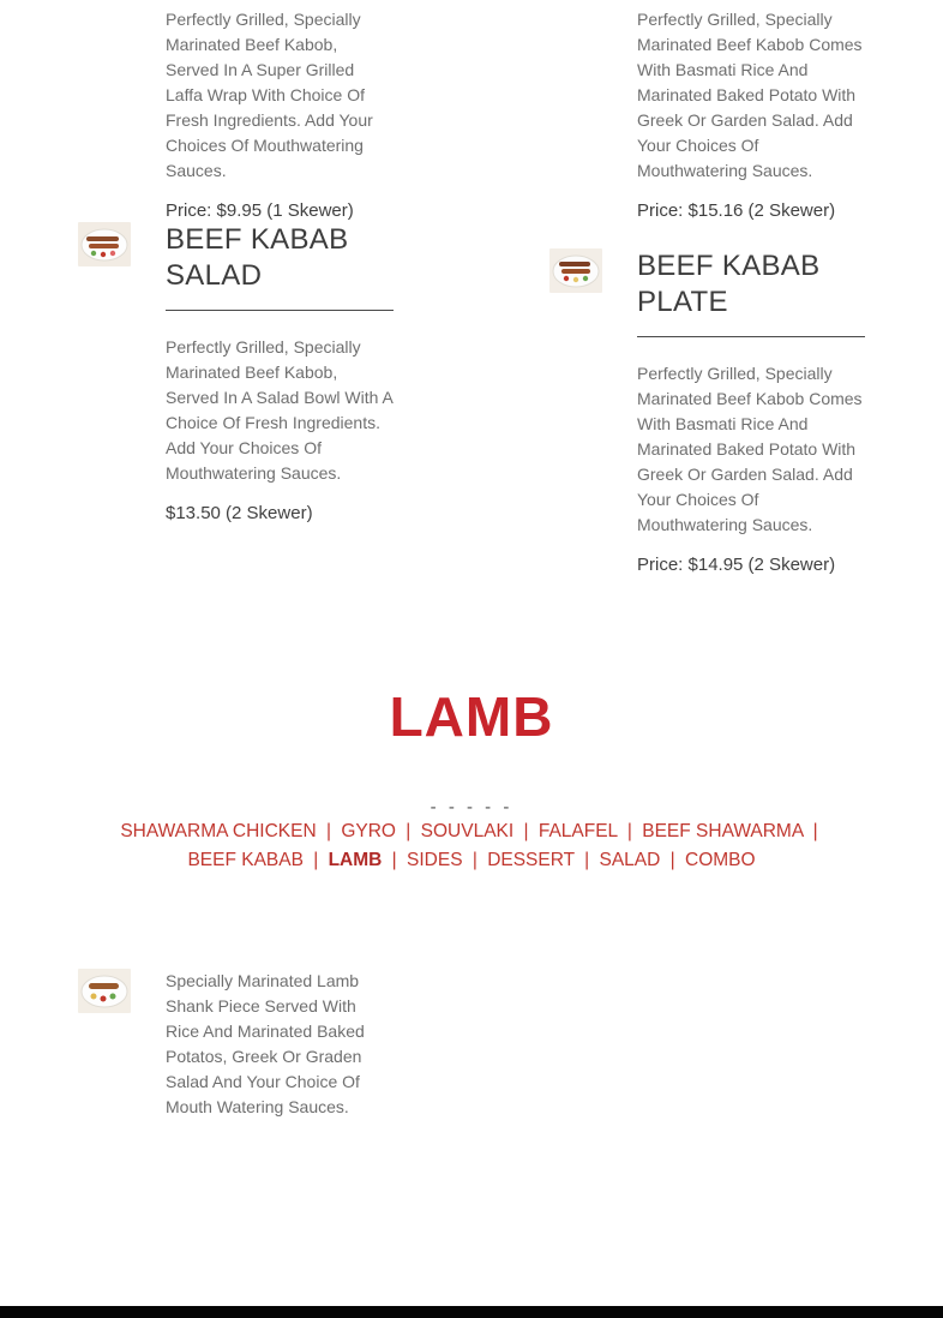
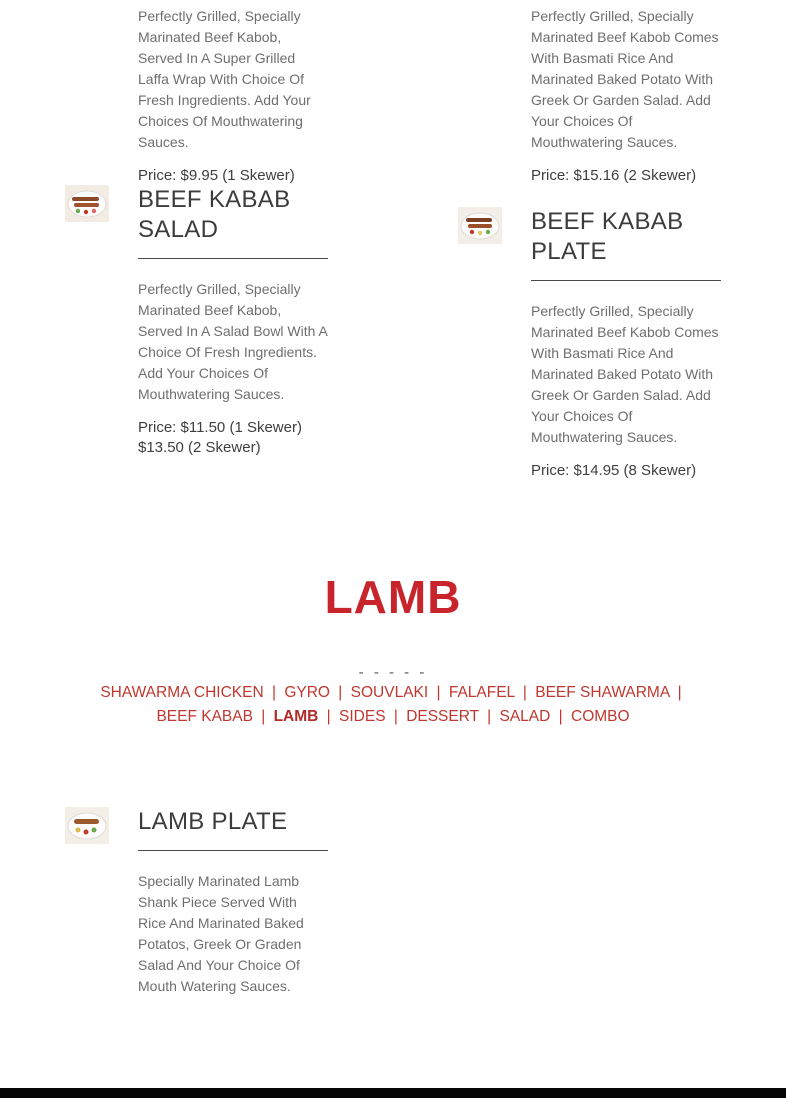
  Perfectly Grilled, Specially Marinated Beef Kabob, Served In A Super Grilled Laffa Wrap With Choice Of Fresh Ingredients. Add Your Choices Of Mouthwatering Sauces.
  Price: $9.95 (1 Skewer)
  Perfectly Grilled, Specially Marinated Beef Kabob Comes With Basmati Rice And Marinated Baked Potato With Greek Or Garden Salad. Add Your Choices Of Mouthwatering Sauces.
  Price: $15.16 (2 Skewer)
  BEEF KABAB SALAD
  Perfectly Grilled, Specially Marinated Beef Kabob, Served In A Salad Bowl With A Choice Of Fresh Ingredients. Add Your Choices Of Mouthwatering Sauces.
+ Price: $11.50 (1 Skewer)
  $13.50 (2 Skewer)
  BEEF KABAB PLATE
  Perfectly Grilled, Specially Marinated Beef Kabob Comes With Basmati Rice And Marinated Baked Potato With Greek Or Garden Salad. Add Your Choices Of Mouthwatering Sauces.
- Price: $14.95 (2 Skewer)
+ Price: $14.95 (8 Skewer)
  LAMB
  - - - - -
  SHAWARMA CHICKEN | GYRO | SOUVLAKI | FALAFEL | BEEF SHAWARMA | BEEF KABAB | LAMB | SIDES | DESSERT | SALAD | COMBO
+ LAMB PLATE
  Specially Marinated Lamb Shank Piece Served With Rice And Marinated Baked Potatos, Greek Or Graden Salad And Your Choice Of Mouth Watering Sauces.
